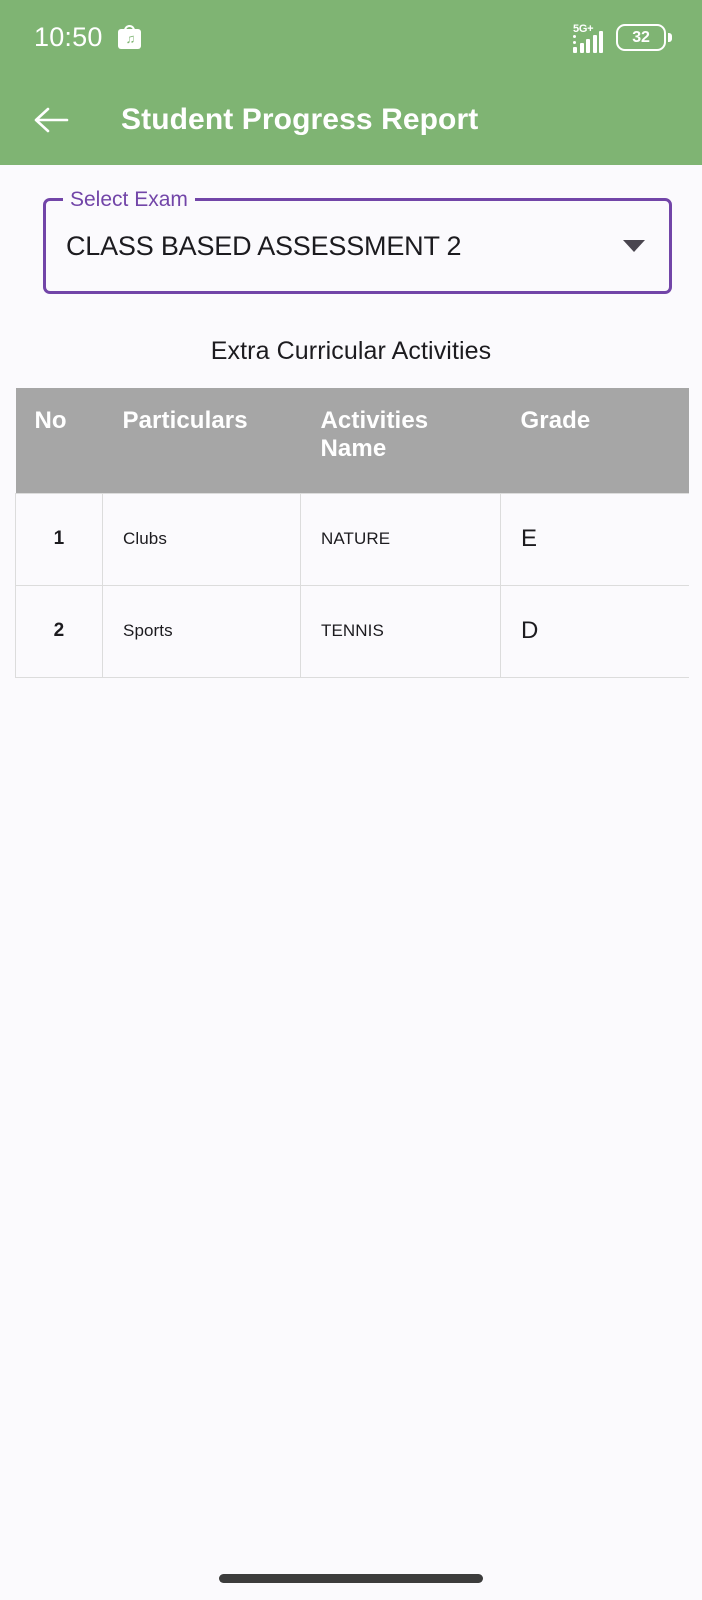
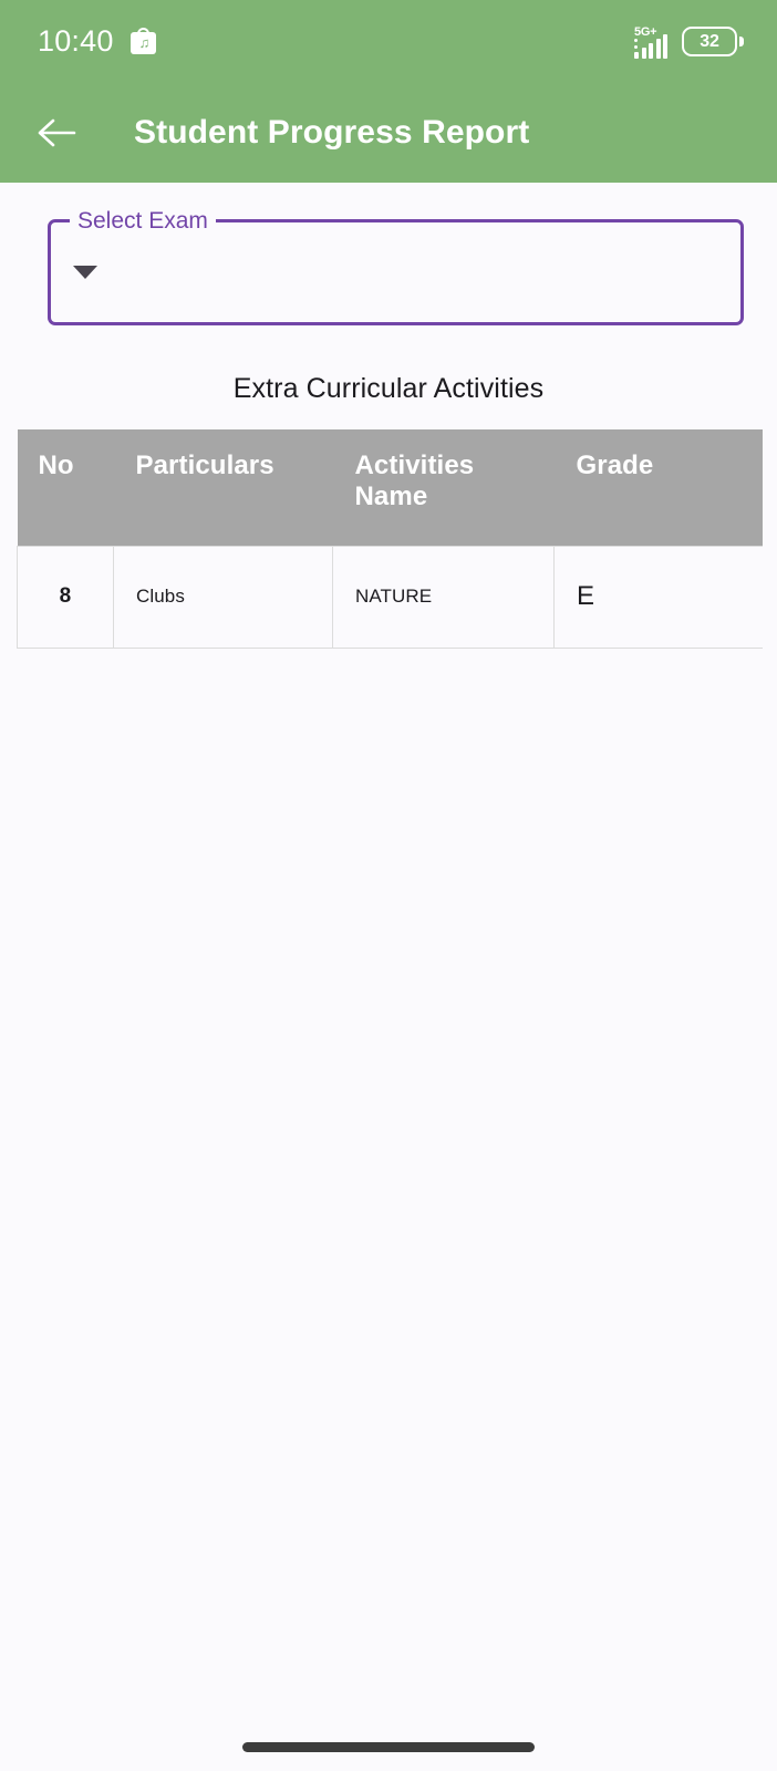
- 10:50
+ 10:40
  ♫
  5G+
  32
  Student Progress Report
  Select Exam
- CLASS BASED ASSESSMENT 2
  Extra Curricular Activities
  No	Particulars	Activities Name	Grade
- 1	Clubs	NATURE	E
+ 8	Clubs	NATURE	E
- 2	Sports	TENNIS	D
